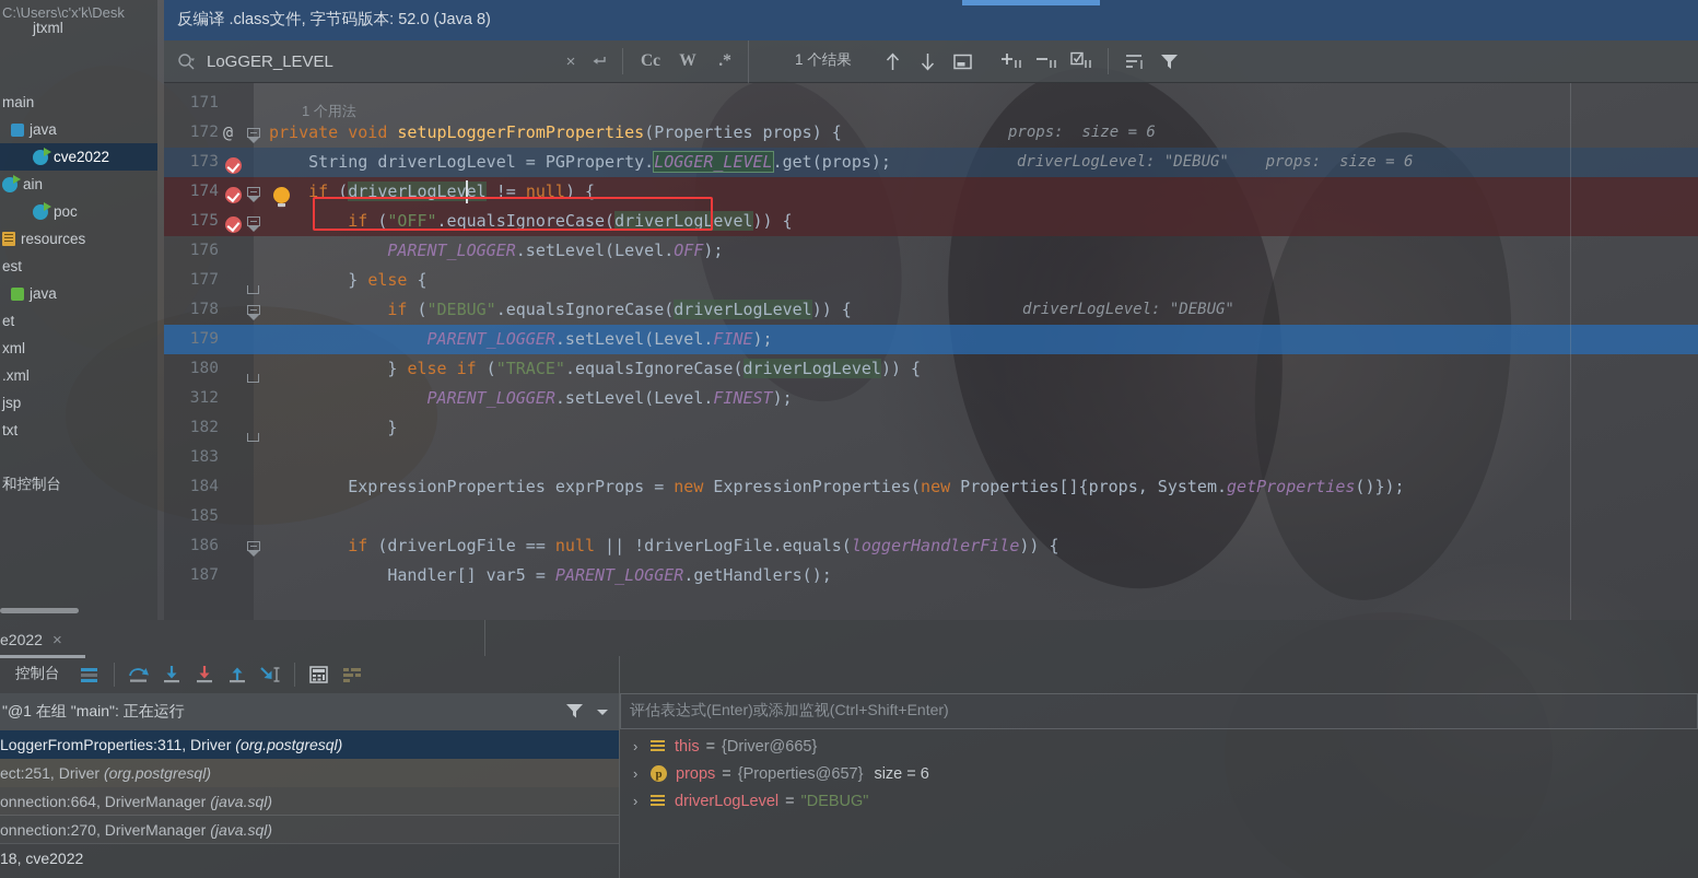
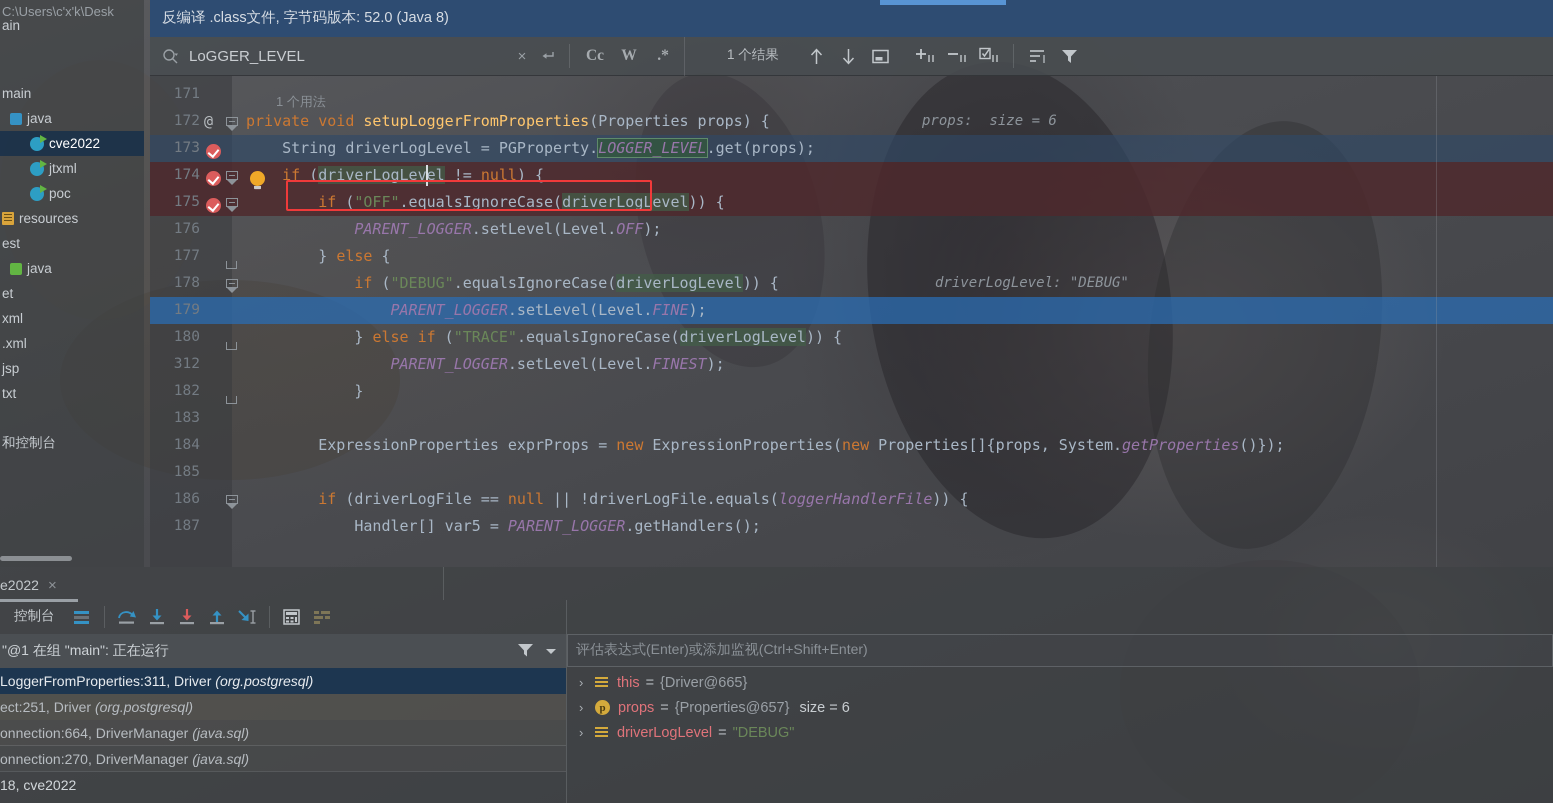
  C:\Users\c'x'k\Desk
- jtxml
+ ain
  main
  java
  cve2022
- ain
+ jtxml
  poc
  resources
  est
  java
  et
  xml
  .xml
  jsp
  txt
  和控制台
  反编译 .class文件, 字节码版本: 52.0 (Java 8)
  LoGGER_LEVEL
  ×
  Cc
  W
  .*
  1 个结果
  171
  172
  @
  private void setupLoggerFromProperties(Properties props) {
  props: size = 6
  173
  String driverLogLevel = PGProperty.LOGGER_LEVEL.get(props);
- driverLogLevel: "DEBUG" props: size = 6
  174
  if (driverLogLevel != null) {
  175
  if ("OFF".equalsIgnoreCase(driverLogLevel)) {
  176
  PARENT_LOGGER.setLevel(Level.OFF);
  177
  } else {
  178
  if ("DEBUG".equalsIgnoreCase(driverLogLevel)) {
  driverLogLevel: "DEBUG"
  179
  PARENT_LOGGER.setLevel(Level.FINE);
  180
  } else if ("TRACE".equalsIgnoreCase(driverLogLevel)) {
  312
  PARENT_LOGGER.setLevel(Level.FINEST);
  182
  }
  183
  184
  ExpressionProperties exprProps = new ExpressionProperties(new Properties[]{props, System.getProperties()});
  185
  186
  if (driverLogFile == null || !driverLogFile.equals(loggerHandlerFile)) {
  187
  Handler[] var5 = PARENT_LOGGER.getHandlers();
  1 个用法
  e2022
  ×
  控制台
  "@1 在组 "main": 正在运行
  LoggerFromProperties:311, Driver (org.postgresql)
  ect:251, Driver (org.postgresql)
  onnection:664, DriverManager (java.sql)
  onnection:270, DriverManager (java.sql)
  18, cve2022
  评估表达式(Enter)或添加监视(Ctrl+Shift+Enter)
  ›
  this
  =
  {Driver@665}
  ›
  p
  props
  =
  {Properties@657}
  size = 6
  ›
  driverLogLevel
  =
  "DEBUG"
